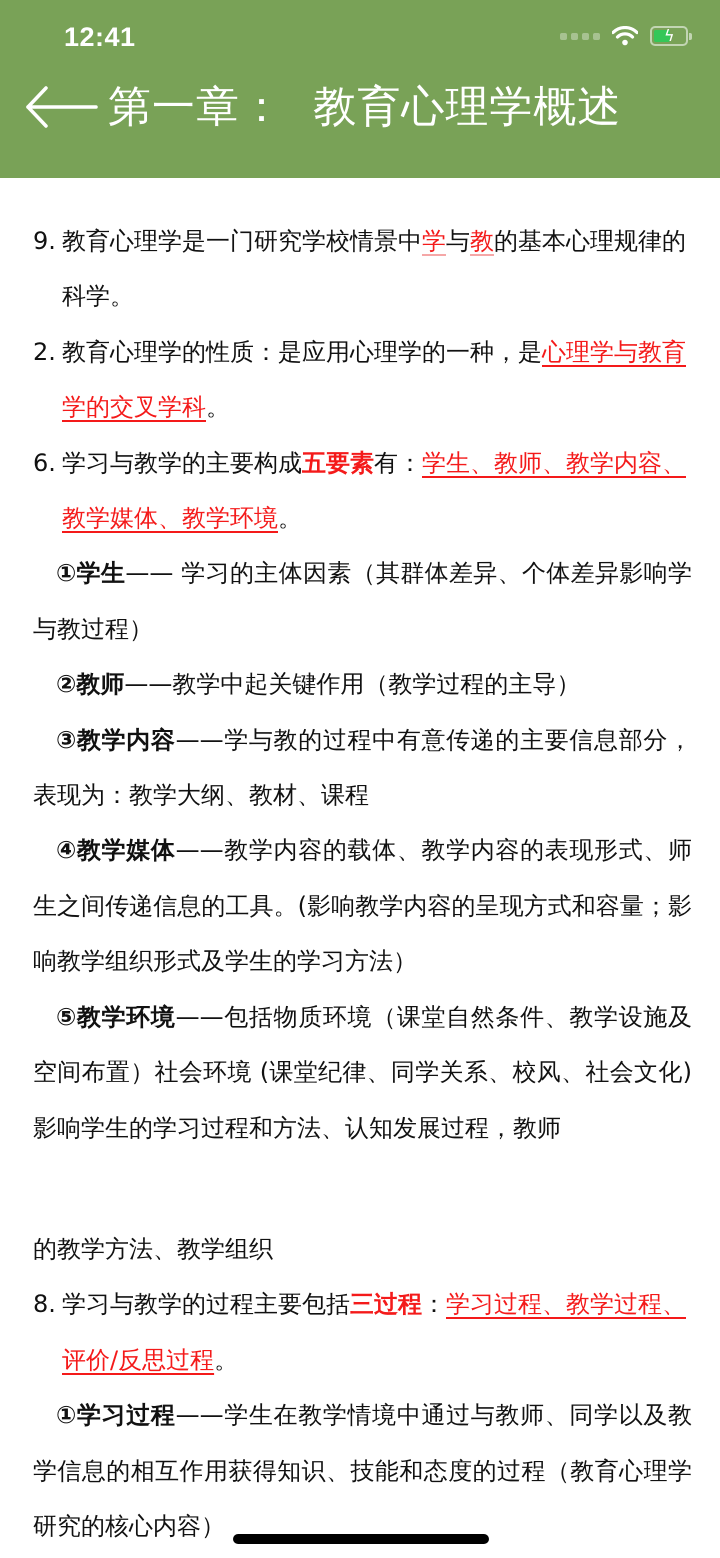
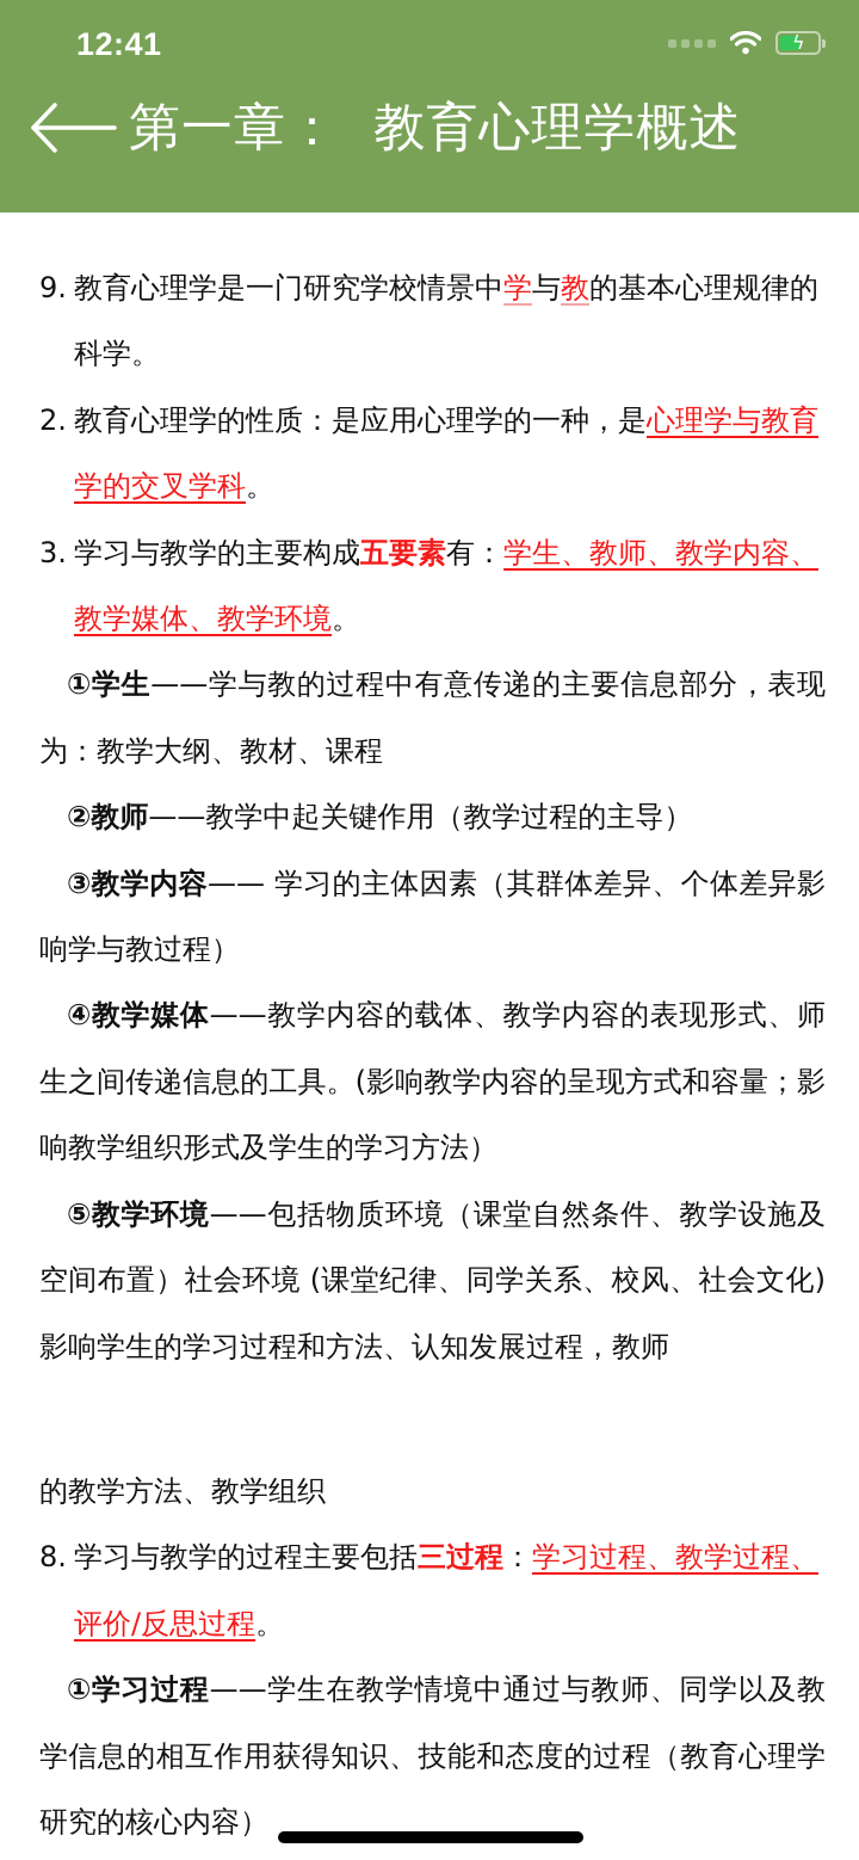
  12:41
  ϟ
  第一章： 教育心理学概述
  9.
  教育心理学是一门研究学校情景中学与教的基本心理规律的科学。
  2.
  教育心理学的性质：是应用心理学的一种，是心理学与教育学的交叉学科。
- 6.
+ 3.
  学习与教学的主要构成五要素有：学生、教师、教学内容、教学媒体、教学环境。
- ①学生—— 学习的主体因素（其群体差异、个体差异影响学与教过程）
+ ①学生——学与教的过程中有意传递的主要信息部分，表现为：教学大纲、教材、课程
  ②教师——教学中起关键作用（教学过程的主导）
- ③教学内容——学与教的过程中有意传递的主要信息部分，表现为：教学大纲、教材、课程
+ ③教学内容—— 学习的主体因素（其群体差异、个体差异影响学与教过程）
  ④教学媒体——教学内容的载体、教学内容的表现形式、师生之间传递信息的工具。(影响教学内容的呈现方式和容量；影响教学组织形式及学生的学习方法）
  ⑤教学环境——包括物质环境（课堂自然条件、教学设施及空间布置）社会环境 (课堂纪律、同学关系、校风、社会文化) 影响学生的学习过程和方法、认知发展过程，教师
  的教学方法、教学组织
  8.
  学习与教学的过程主要包括三过程：学习过程、教学过程、评价/反思过程。
  ①学习过程——学生在教学情境中通过与教师、同学以及教学信息的相互作用获得知识、技能和态度的过程（教育心理学研究的核心内容）
